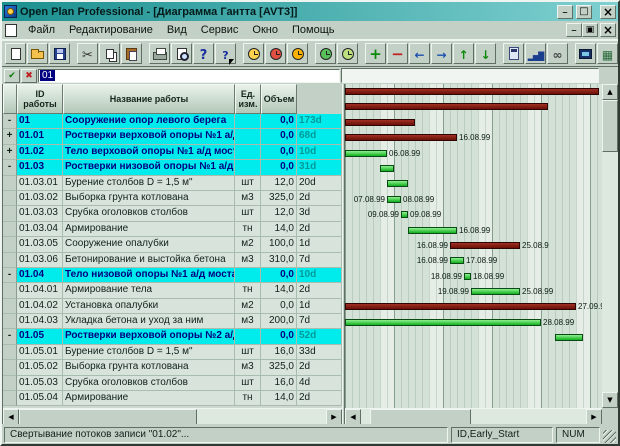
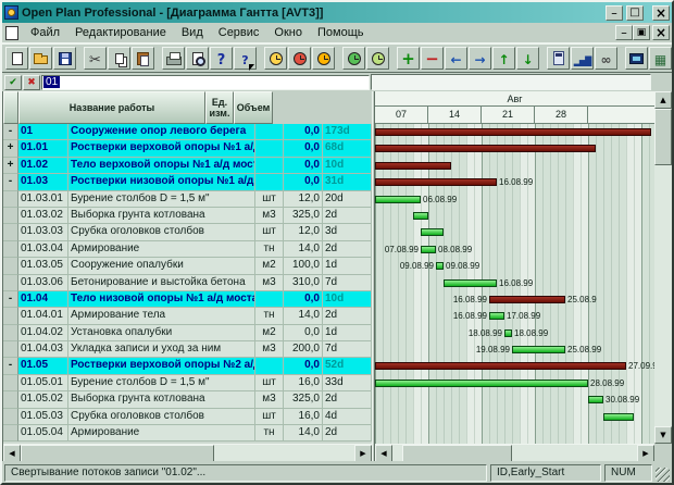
  Open Plan Professional - [Диаграмма Гантта [AVT3]]
  Файл
  Редактирование
  Вид
  Сервис
  Окно
  Помощь
  01
- ID работы
  Название работы
  Ед. изм.
  Объем
  -
  01
  Сооружение опор левого берега
  0,0
  173d
  +
  01.01
  Ростверки верховой опоры №1 а/
  0,0
  68d
  +
  01.02
  Тело верховой опоры №1 а/д мос
  0,0
  10d
  -
  01.03
  Ростверки низовой опоры №1 а/д
  0,0
  31d
  01.03.01
  Бурение столбов D = 1,5 м"
  шт
  12,0
  20d
  01.03.02
  Выборка грунта котлована
  м3
  325,0
  2d
  01.03.03
  Срубка оголовков столбов
  шт
  12,0
  3d
  01.03.04
  Армирование
  тн
  14,0
  2d
  01.03.05
  Сооружение опалубки
  м2
  100,0
  1d
  01.03.06
  Бетонирование и выстойка бетона
  м3
  310,0
  7d
  -
  01.04
  Тело низовой опоры №1 а/д моста
  0,0
  10d
  01.04.01
  Армирование тела
  тн
  14,0
  2d
  01.04.02
  Установка опалубки
  м2
  0,0
  1d
  01.04.03
- Укладка бетона и уход за ним
+ Укладка записи и уход за ним
  м3
  200,0
  7d
  -
  01.05
  Ростверки верховой опоры №2 а/
  0,0
  52d
  01.05.01
  Бурение столбов D = 1,5 м"
  шт
  16,0
  33d
  01.05.02
  Выборка грунта котлована
  м3
  325,0
  2d
  01.05.03
  Срубка оголовков столбов
  шт
  16,0
  4d
  01.05.04
  Армирование
  тн
  14,0
  2d
+ Авг
+ 07
+ 14
+ 21
+ 28
  16.08.99
  06.08.99
  07.08.99
  08.08.99
  09.08.99
  09.08.99
  16.08.99
  16.08.99
  25.08.9
  16.08.99
  17.08.99
  18.08.99
  18.08.99
  19.08.99
  25.08.99
  27.09.
  28.08.99
+ 30.08.99
  Свертывание потоков записи "01.02"...
  ID,Early_Start
  NUM
